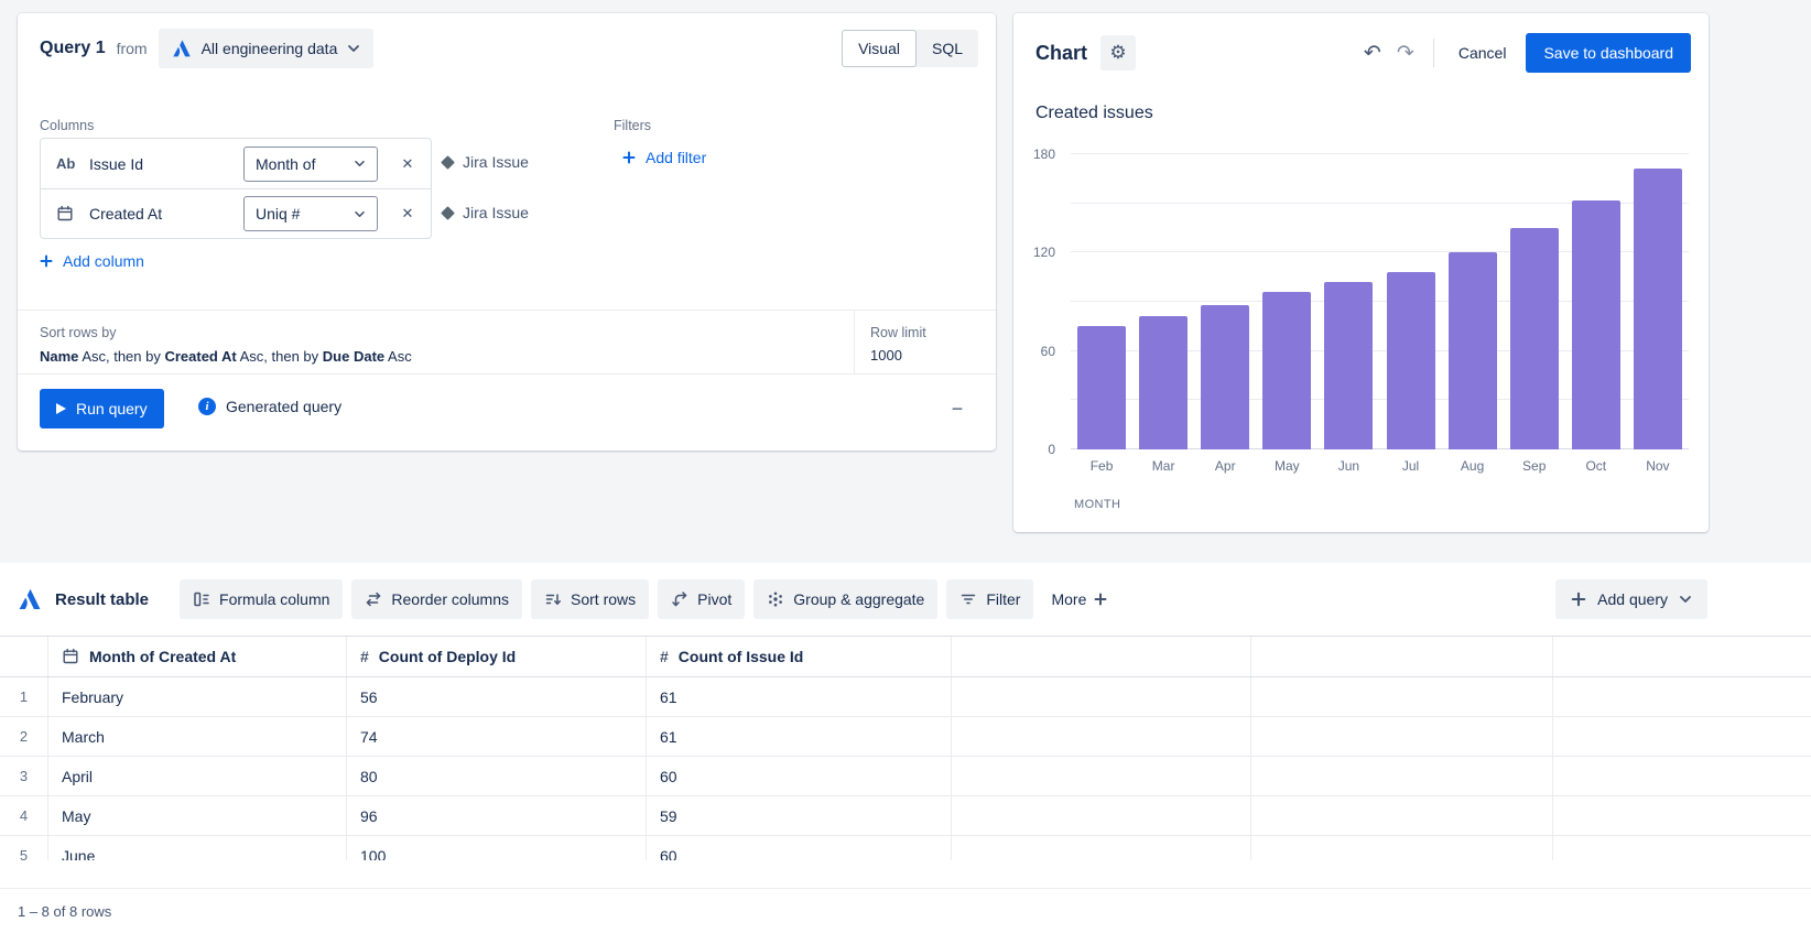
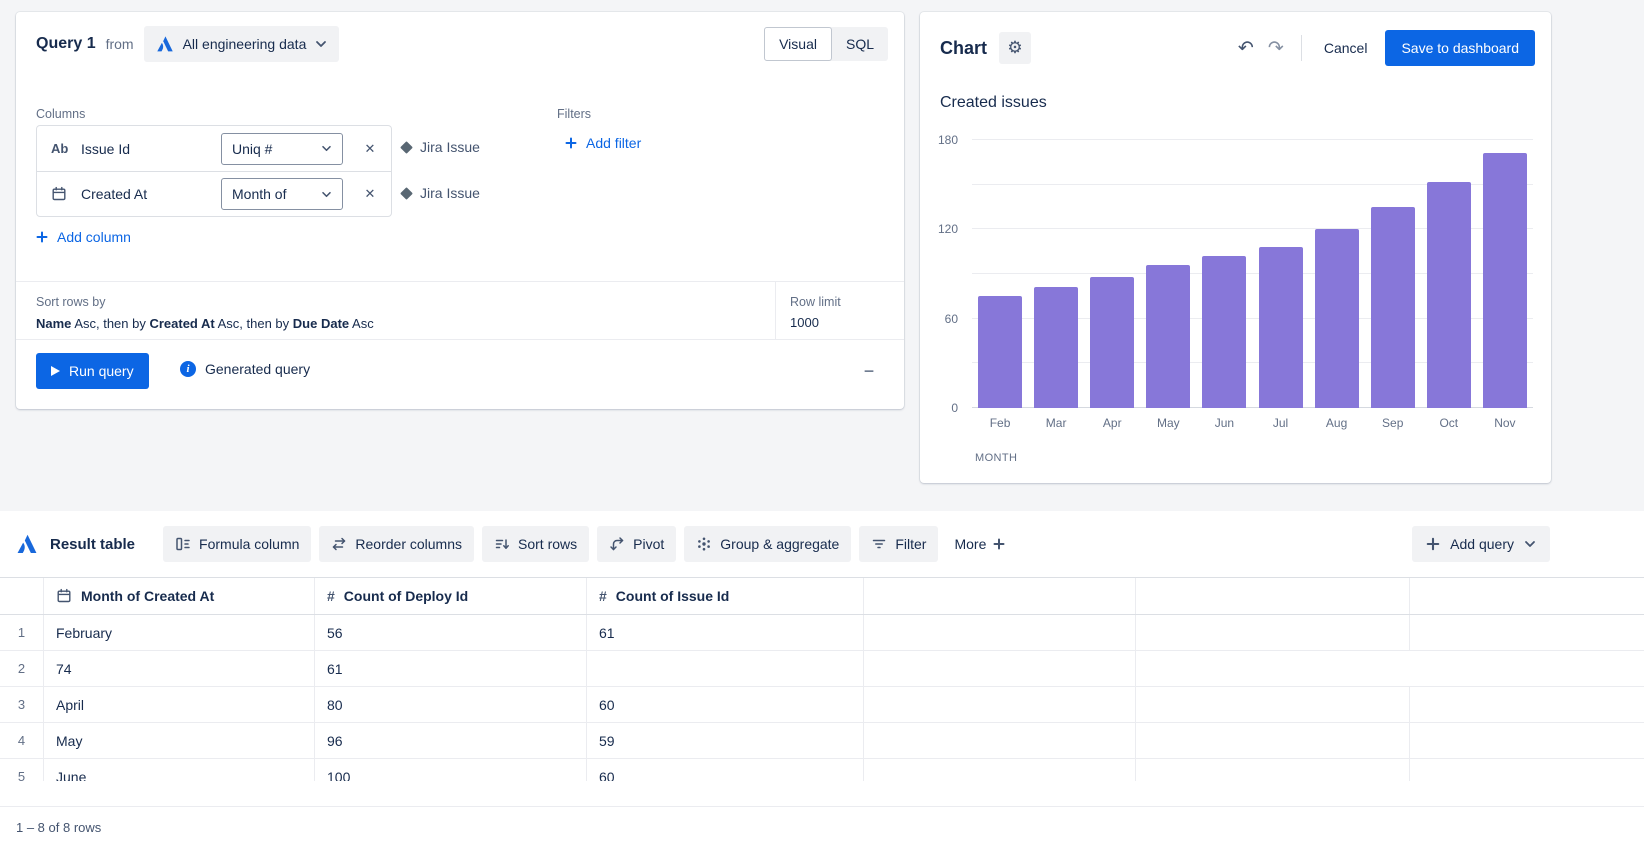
  Query 1
  from
  All engineering data
  Visual
  SQL
  Columns
  Filters
  Ab
  Issue Id
- Month of
+ Uniq #
  ✕
  Created At
- Uniq #
+ Month of
  ✕
  Jira Issue
  Jira Issue
  Add column
  Add filter
  Sort rows by
  Name Asc, then by Created At Asc, then by Due Date Asc
  Row limit
  1000
  Run query
  i
  Generated query
  −
  Chart
  ⚙
  ↶
  ↷
  Cancel
  Save to dashboard
  Created issues
  0
  60
  120
  180
  Feb
  Mar
  Apr
  May
  Jun
  Jul
  Aug
  Sep
  Oct
  Nov
  MONTH
  Result table
  Formula column
  Reorder columns
  Sort rows
  Pivot
  Group & aggregate
  Filter
  More
  Add query
  Month of Created At
  #
  Count of Deploy Id
  #
  Count of Issue Id
  1
  February
  56
  61
  2
- March
  74
  61
  3
  April
  80
  60
  4
  May
  96
  59
  5
  June
  100
  60
  1 – 8 of 8 rows
